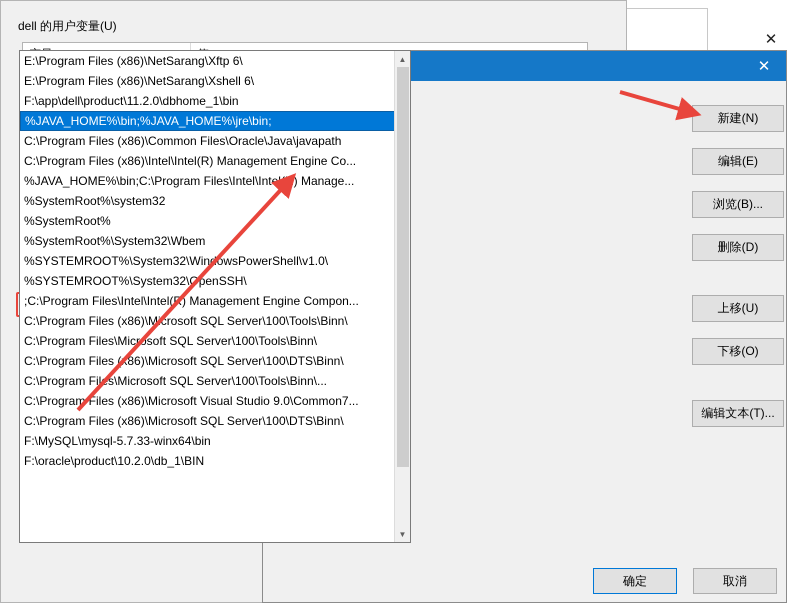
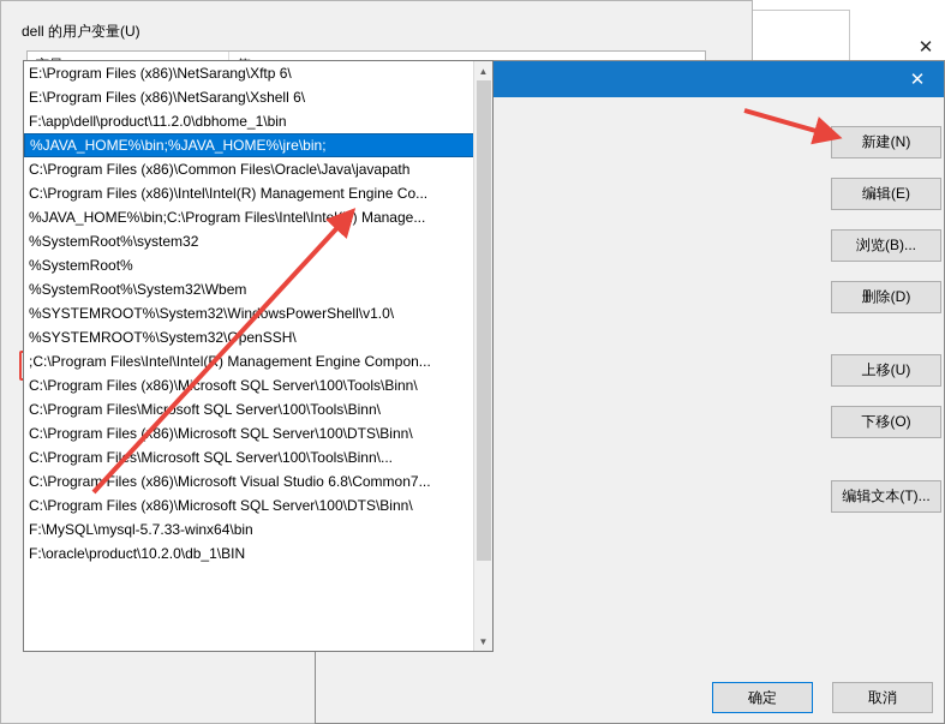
  ✕
  dell 的用户变量(U)
  ✕
  E:\Program Files (x86)\NetSarang\Xftp 6\
  E:\Program Files (x86)\NetSarang\Xshell 6\
  F:\app\dell\product\11.2.0\dbhome_1\bin
  %JAVA_HOME%\bin;%JAVA_HOME%\jre\bin;
  C:\Program Files (x86)\Common Files\Oracle\Java\javapath
  C:\Program Files (x86)\Intel\Intel(R) Management Engine Co...
  %JAVA_HOME%\bin;C:\Program Files\Intel\Intel(R) Manage...
  %SystemRoot%\system32
  %SystemRoot%
  %SystemRoot%\System32\Wbem
  %SYSTEMROOT%\System32\WinowsPowerShell\v1.0\
  %SYSTEMROOT%\System32\OpenSSH\
  ;C:\Program Files\Intel\Intel() Management Engine Compon...
  C:\Program Files (x86)\Mcrosoft SQL Server\100\Tools\Binn\
  C:\Program Files\Micrsoft SQL Server\100\Tools\Binn\
  C:\Program Files (86)\Microsoft SQL Server\100\DTS\Binn\
  C:\Program Fils\Microsoft SQL Server\100\Tools\Binn\...
- C:\Program Files (x86)\Microsoft Visual Studio 9.0\Common7...
+ C:\Program Files (x86)\Microsoft Visual Studio 6.8\Common7...
  C:\Program Files (x86)\Microsoft SQL Server\100\DTS\Binn\
  F:\MySQL\mysql-5.7.33-winx64\bin
  F:\oracle\product\10.2.0\db_1\BIN
  ▲
  ▼
  新建(N)
  编辑(E)
  浏览(B)...
  删除(D)
  上移(U)
  下移(O)
  编辑文本(T)...
  确定
  取消
